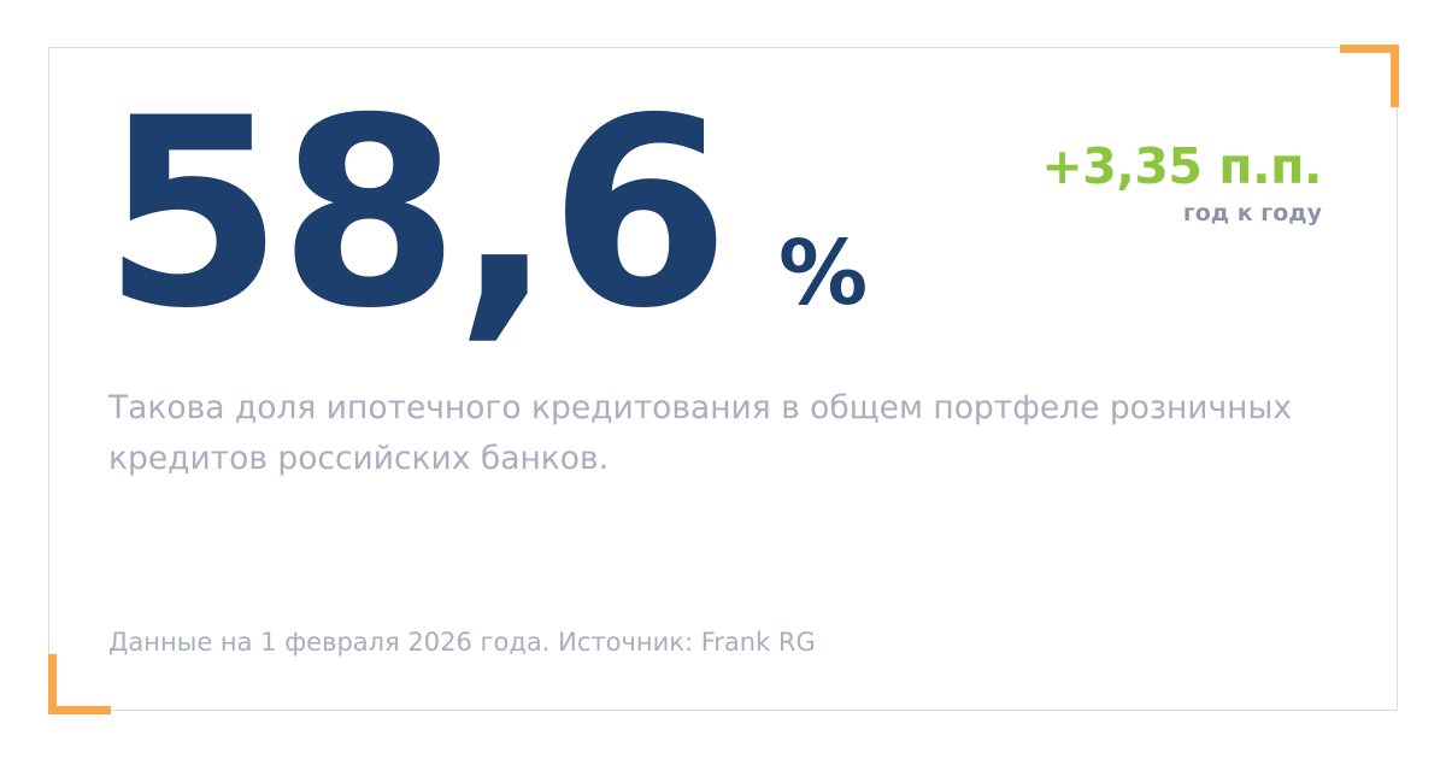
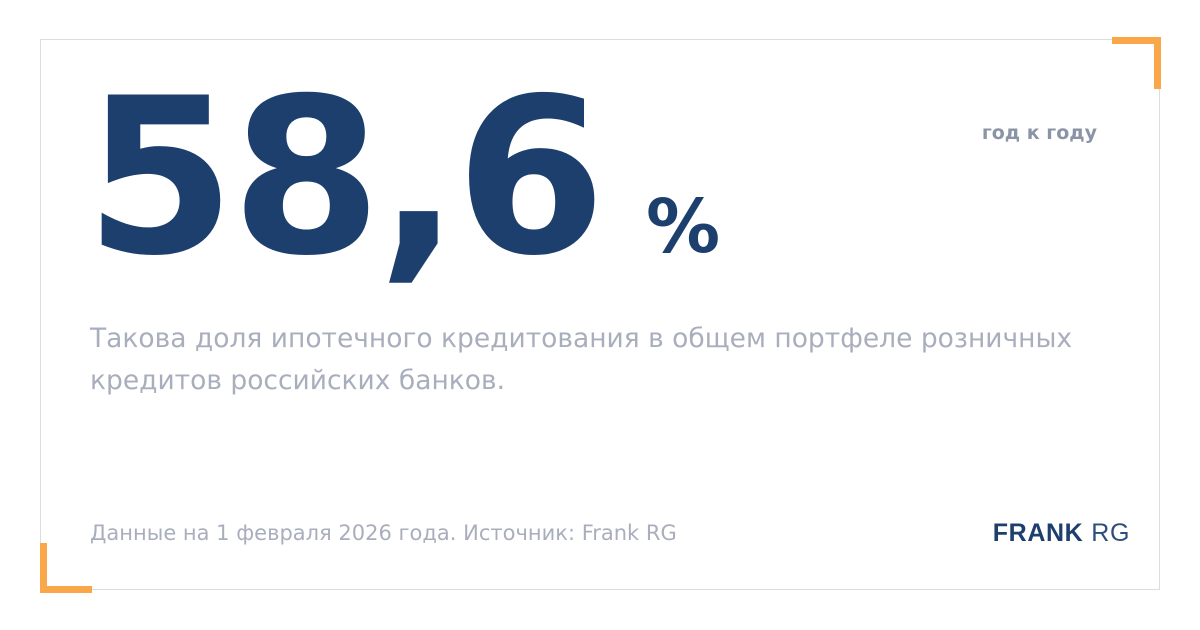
  58,6
  %
- +3,35 п.п.
  год к году
  Такова доля ипотечного кредитования в общем портфеле розничных кредитов российских банков.
  Данные на 1 февраля 2026 года. Источник: Frank RG
+ FRANK
+ RG
